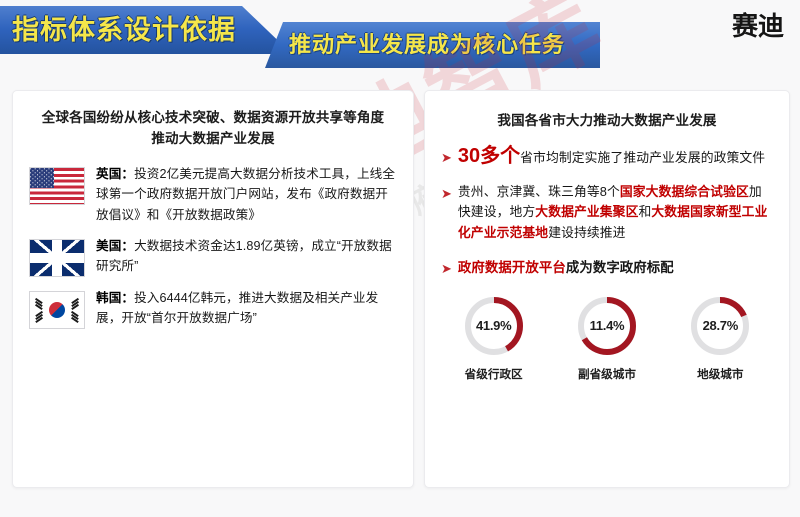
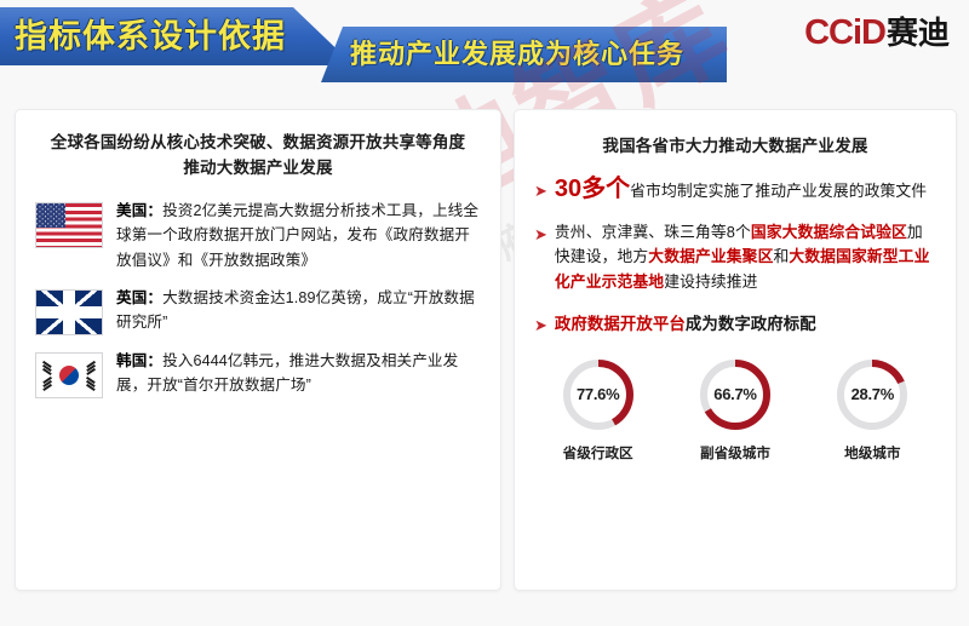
  指标体系设计依据
  推动产业发展成为核心任务
+ CCiD
  赛迪
  全球各国纷纷从核心技术突破、数据资源开放共享等角度推动大数据产业发展
- 英国：投资2亿美元提高大数据分析技术工具，上线全球第一个政府数据开放门户网站，发布《政府数据开放倡议》和《开放数据政策》
+ 美国：投资2亿美元提高大数据分析技术工具，上线全球第一个政府数据开放门户网站，发布《政府数据开放倡议》和《开放数据政策》
- 美国：大数据技术资金达1.89亿英镑，成立“开放数据研究所”
+ 英国：大数据技术资金达1.89亿英镑，成立“开放数据研究所”
  韩国：投入6444亿韩元，推进大数据及相关产业发展，开放“首尔开放数据广场”
  我国各省市大力推动大数据产业发展
  ➤
  30多个省市均制定实施了推动产业发展的政策文件
  ➤
  贵州、京津冀、珠三角等8个国家大数据综合试验区加快建设，地方大数据产业集聚区和大数据国家新型工业化产业示范基地建设持续推进
  ➤
  政府数据开放平台成为数字政府标配
- 41.9%
+ 77.6%
  省级行政区
- 11.4%
+ 66.7%
  副省级城市
  28.7%
  地级城市
